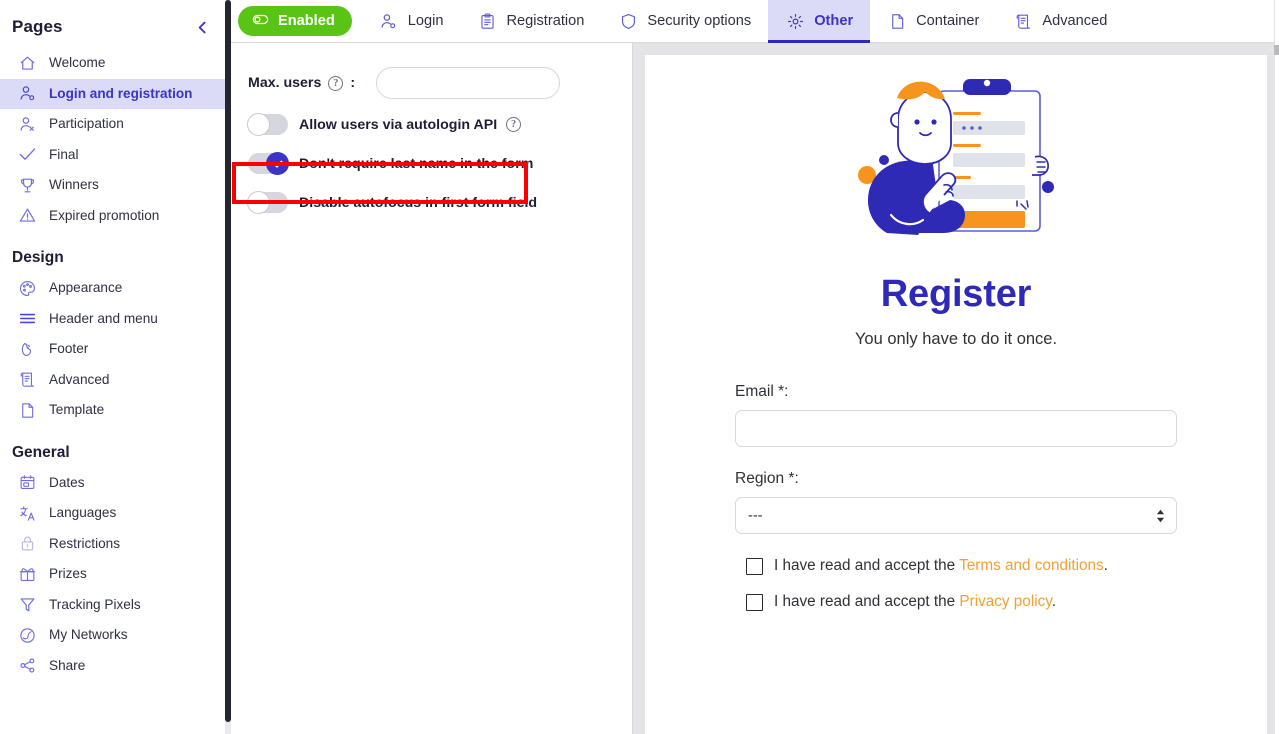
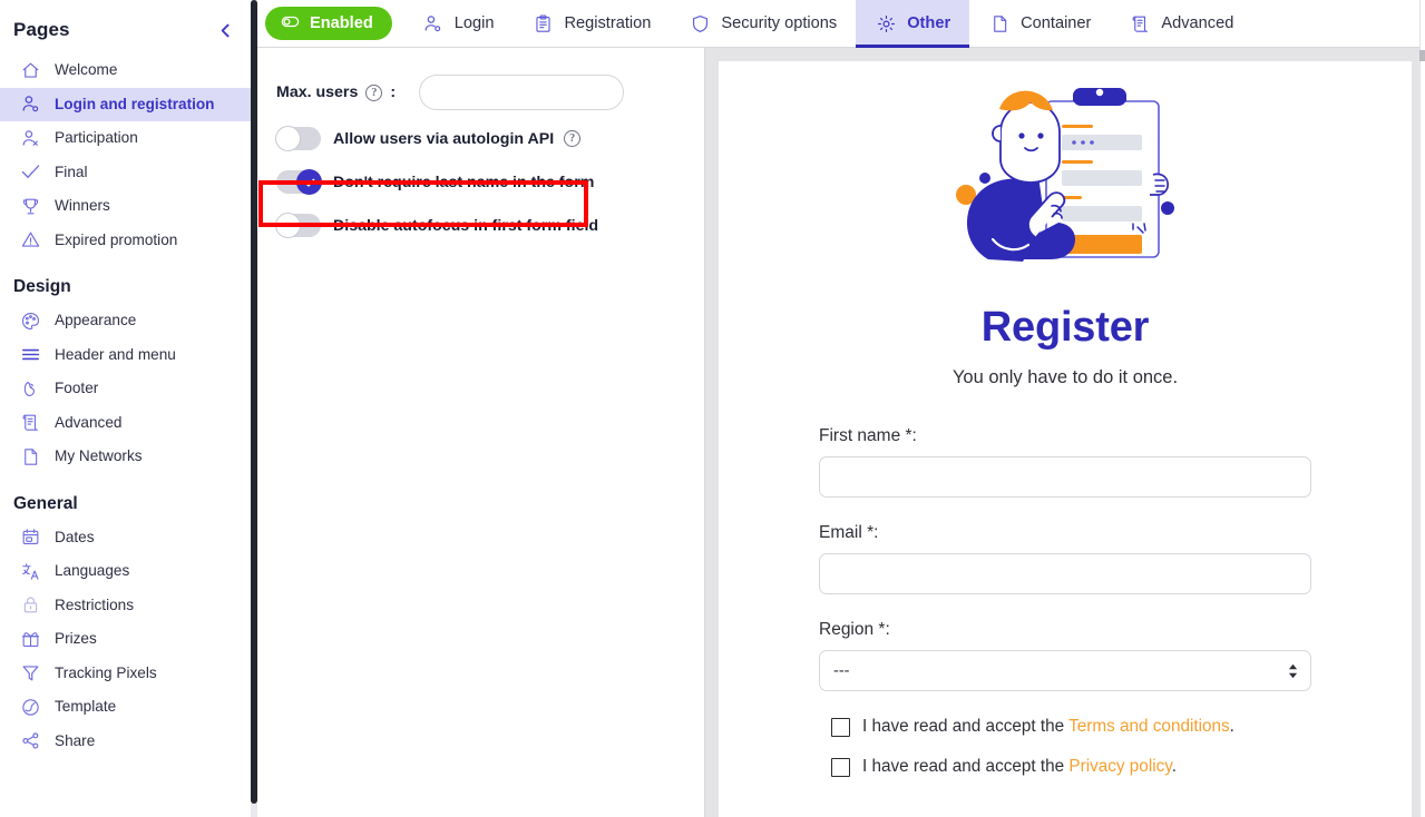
  Pages
  Welcome
  Login and registration
  Participation
  Final
  Winners
  Expired promotion
  Design
  Appearance
  Header and menu
  Footer
  Advanced
- Template
+ My Networks
  General
  Dates
  Languages
  Restrictions
  Prizes
  Tracking Pixels
- My Networks
+ Template
  Share
  Enabled
  Login
  Registration
  Security options
  Other
  Container
  Advanced
  Max. users
  ?
  :
  Allow users via autologin API
  ?
  Don't require last name in the form
  Disable autofocus in first form field
  Register
  You only have to do it once.
+ First name *:
  Email *:
  Region *:
  ---
  I have read and accept the Terms and conditions.
  I have read and accept the Privacy policy.
